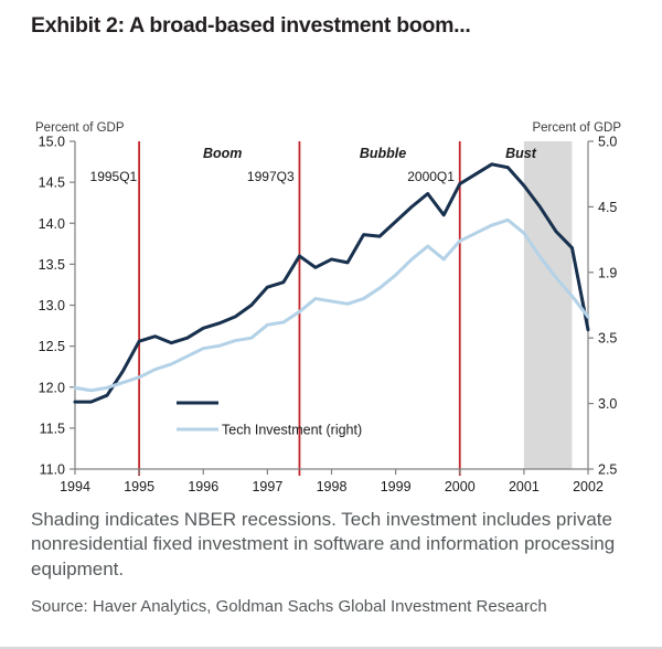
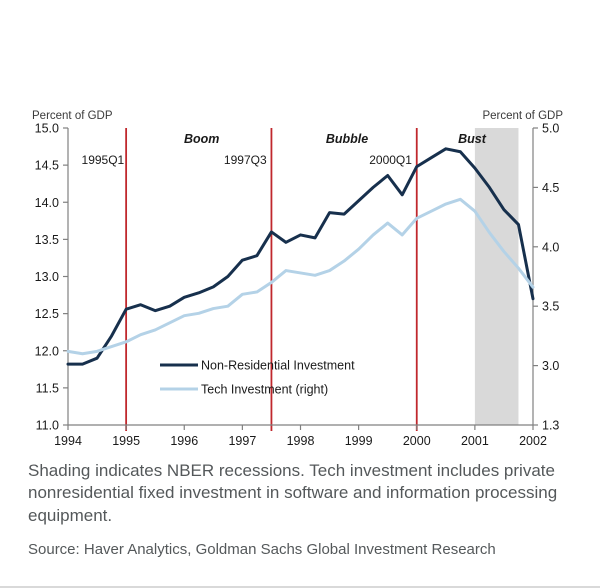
- Exhibit 2: A broad-based investment boom...
  11.0
  11.5
  12.0
  12.5
  13.0
  13.5
  14.0
  14.5
  15.0
- 2.5
+ 1.3
  3.0
  3.5
- 1.9
+ 4.0
  4.5
  5.0
  1994
  1995
  1996
  1997
  1998
  1999
  2000
  2001
  2002
  Percent of GDP
  Percent of GDP
  Boom
  Bubble
  Bust
  1995Q1
  1997Q3
  2000Q1
+ Non-Residential Investment
  Tech Investment (right)
  Shading indicates NBER recessions. Tech investment includes private nonresidential fixed investment in software and information processing equipment.
  Source: Haver Analytics, Goldman Sachs Global Investment Research
